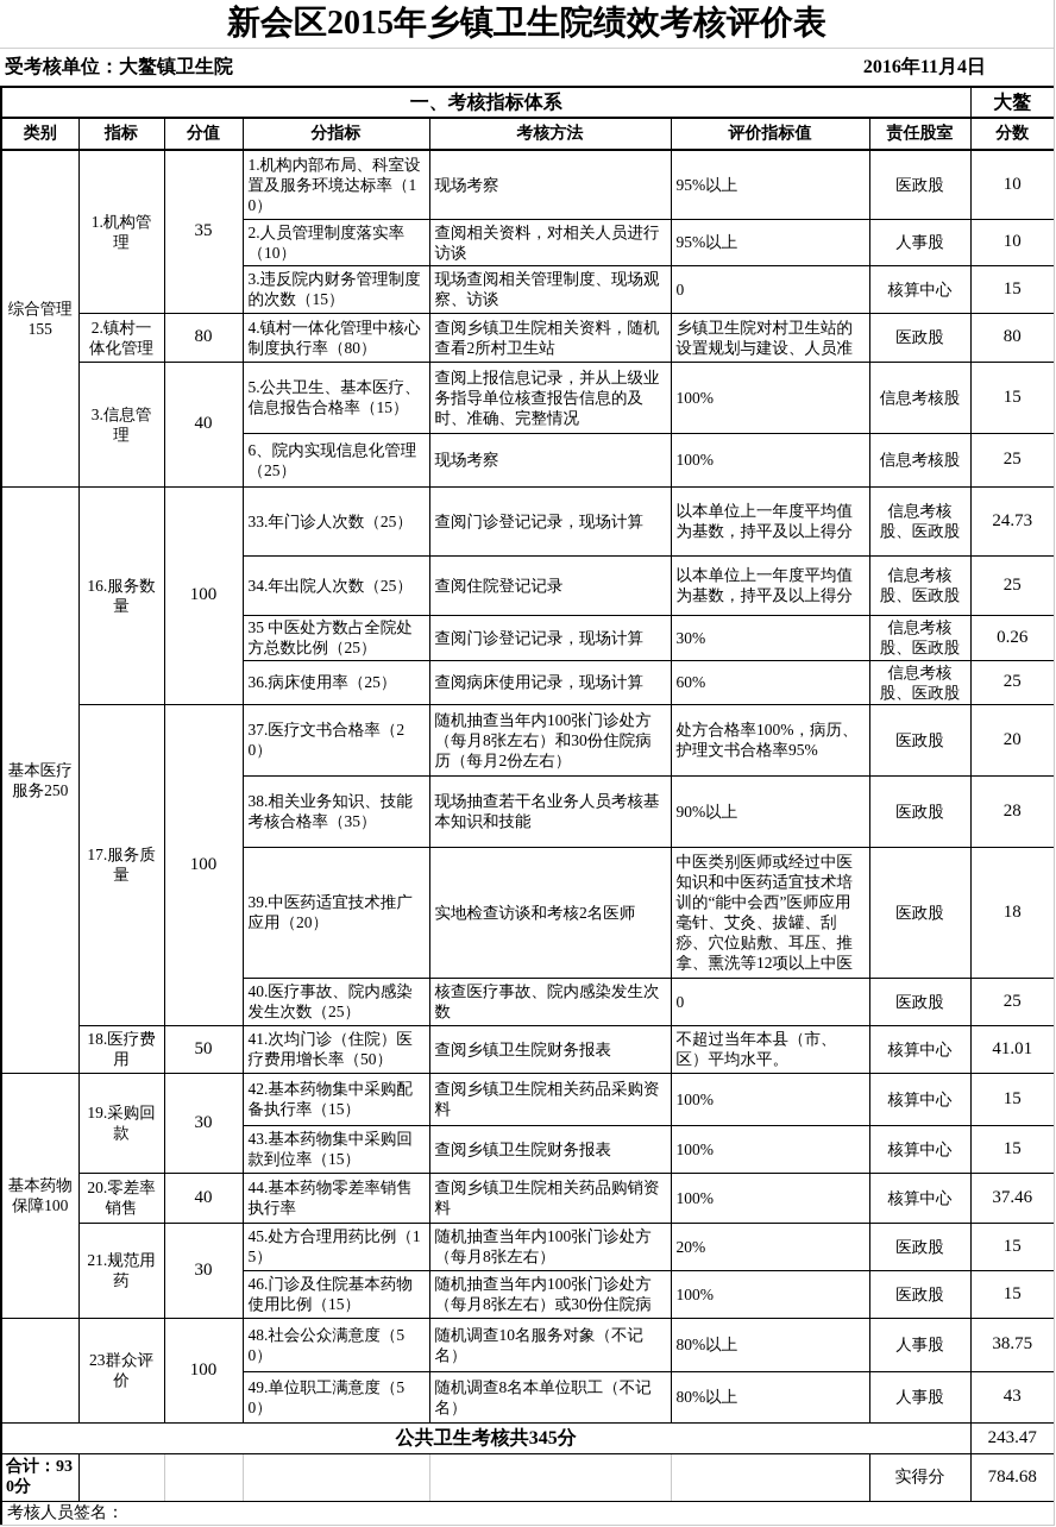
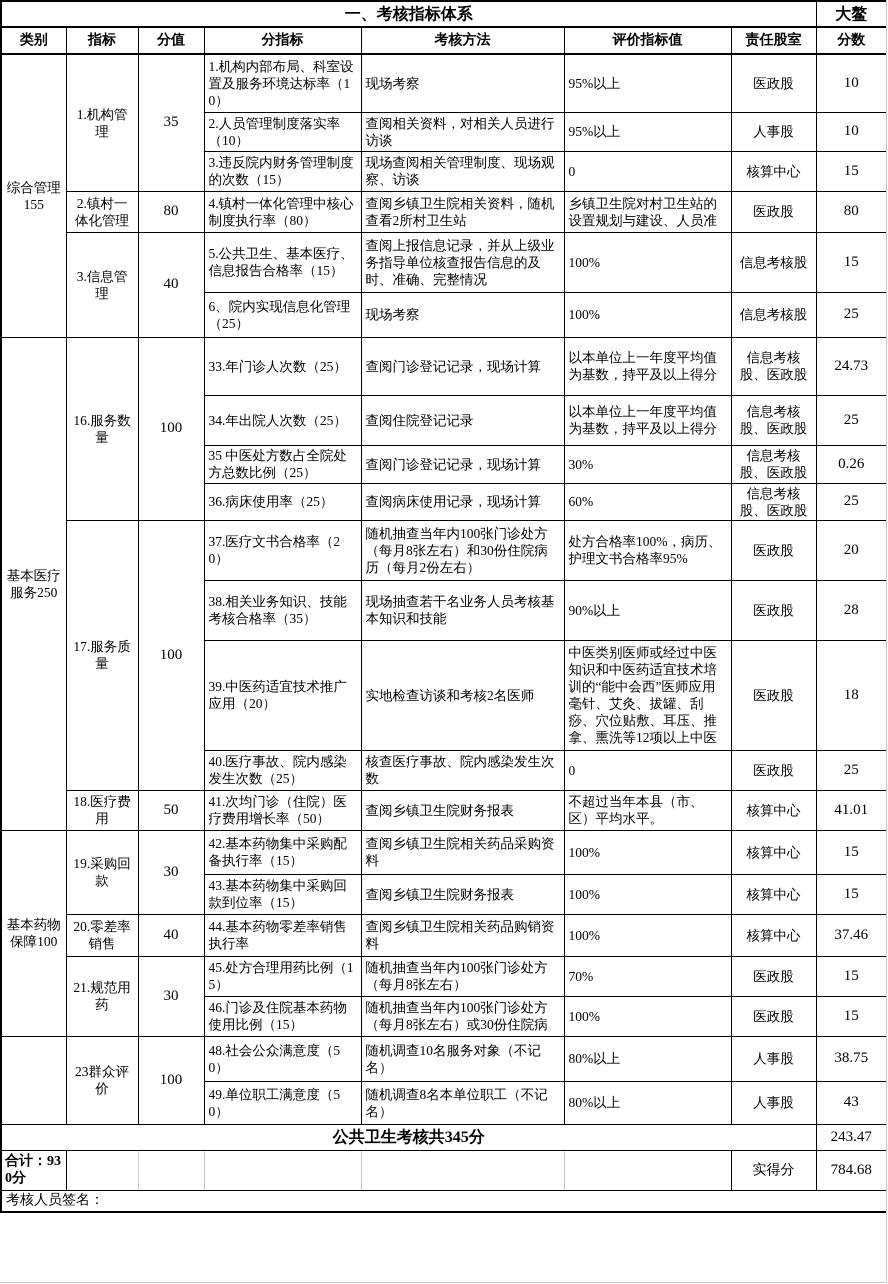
- 新会区2015年乡镇卫生院绩效考核评价表
- 受考核单位：大鳌镇卫生院
- 2016年11月4日
  一、考核指标体系	大鳌
  类别	指标	分值	分指标	考核方法	评价指标值	责任股室	分数
  综合管理155	1.机构管理	35	1.机构内部布局、科室设置及服务环境达标率（10）	现场考察	95%以上	医政股	10
  2.人员管理制度落实率（10）	查阅相关资料，对相关人员进行访谈	95%以上	人事股	10
  3.违反院内财务管理制度的次数（15）	现场查阅相关管理制度、现场观察、访谈	0	核算中心	15
  2.镇村一体化管理	80	4.镇村一体化管理中核心制度执行率（80）	查阅乡镇卫生院相关资料，随机查看2所村卫生站	乡镇卫生院对村卫生站的设置规划与建设、人员准	医政股	80
  3.信息管理	40	5.公共卫生、基本医疗、信息报告合格率（15）	查阅上报信息记录，并从上级业务指导单位核查报告信息的及时、准确、完整情况	100%	信息考核股	15
  6、院内实现信息化管理（25）	现场考察	100%	信息考核股	25
  基本医疗服务250	16.服务数量	100	33.年门诊人次数（25）	查阅门诊登记记录，现场计算	以本单位上一年度平均值为基数，持平及以上得分	信息考核股、医政股	24.73
  34.年出院人次数（25）	查阅住院登记记录	以本单位上一年度平均值为基数，持平及以上得分	信息考核股、医政股	25
  35 中医处方数占全院处方总数比例（25）	查阅门诊登记记录，现场计算	30%	信息考核股、医政股	0.26
  36.病床使用率（25）	查阅病床使用记录，现场计算	60%	信息考核股、医政股	25
  17.服务质量	100	37.医疗文书合格率（20）	随机抽查当年内100张门诊处方（每月8张左右）和30份住院病历（每月2份左右）	处方合格率100%，病历、护理文书合格率95%	医政股	20
  38.相关业务知识、技能考核合格率（35）	现场抽查若干名业务人员考核基本知识和技能	90%以上	医政股	28
  39.中医药适宜技术推广应用（20）	实地检查访谈和考核2名医师	中医类别医师或经过中医知识和中医药适宜技术培训的“能中会西”医师应用毫针、艾灸、拔罐、刮痧、穴位贴敷、耳压、推拿、熏洗等12项以上中医	医政股	18
  40.医疗事故、院内感染发生次数（25）	核查医疗事故、院内感染发生次数	0	医政股	25
  18.医疗费用	50	41.次均门诊（住院）医疗费用增长率（50）	查阅乡镇卫生院财务报表	不超过当年本县（市、区）平均水平。	核算中心	41.01
  基本药物保障100	19.采购回款	30	42.基本药物集中采购配备执行率（15）	查阅乡镇卫生院相关药品采购资料	100%	核算中心	15
  43.基本药物集中采购回款到位率（15）	查阅乡镇卫生院财务报表	100%	核算中心	15
  20.零差率销售	40	44.基本药物零差率销售执行率	查阅乡镇卫生院相关药品购销资料	100%	核算中心	37.46
- 21.规范用药	30	45.处方合理用药比例（15）	随机抽查当年内100张门诊处方（每月8张左右）	20%	医政股	15
+ 21.规范用药	30	45.处方合理用药比例（15）	随机抽查当年内100张门诊处方（每月8张左右）	70%	医政股	15
  46.门诊及住院基本药物使用比例（15）	随机抽查当年内100张门诊处方（每月8张左右）或30份住院病	100%	医政股	15
  	23群众评价	100	48.社会公众满意度（50）	随机调查10名服务对象（不记名）	80%以上	人事股	38.75
  49.单位职工满意度（50）	随机调查8名本单位职工（不记名）	80%以上	人事股	43
  公共卫生考核共345分	243.47
  合计：930分						实得分	784.68
  考核人员签名：
